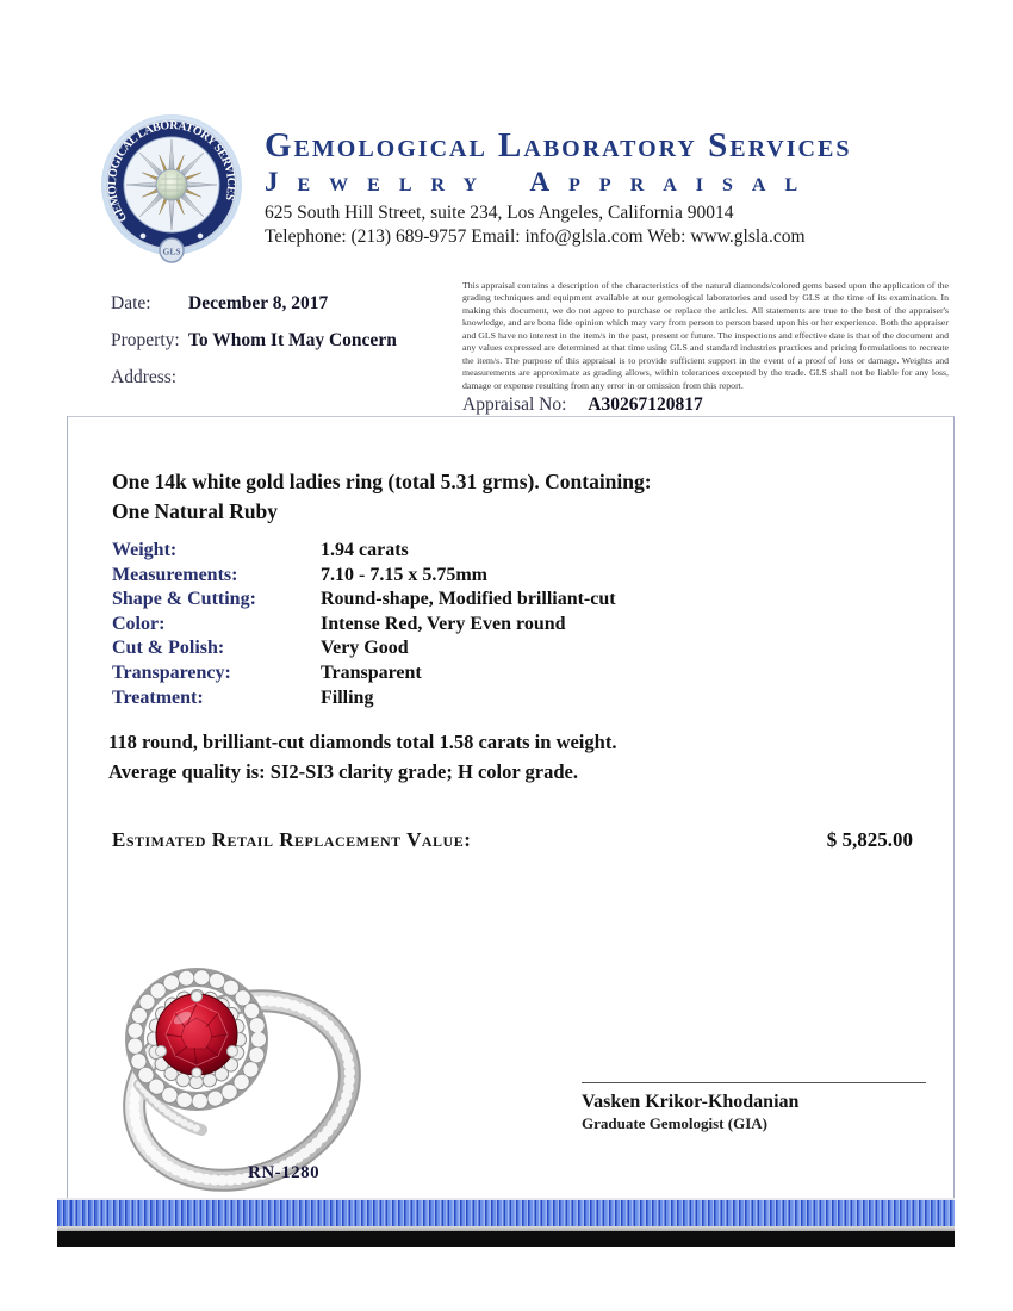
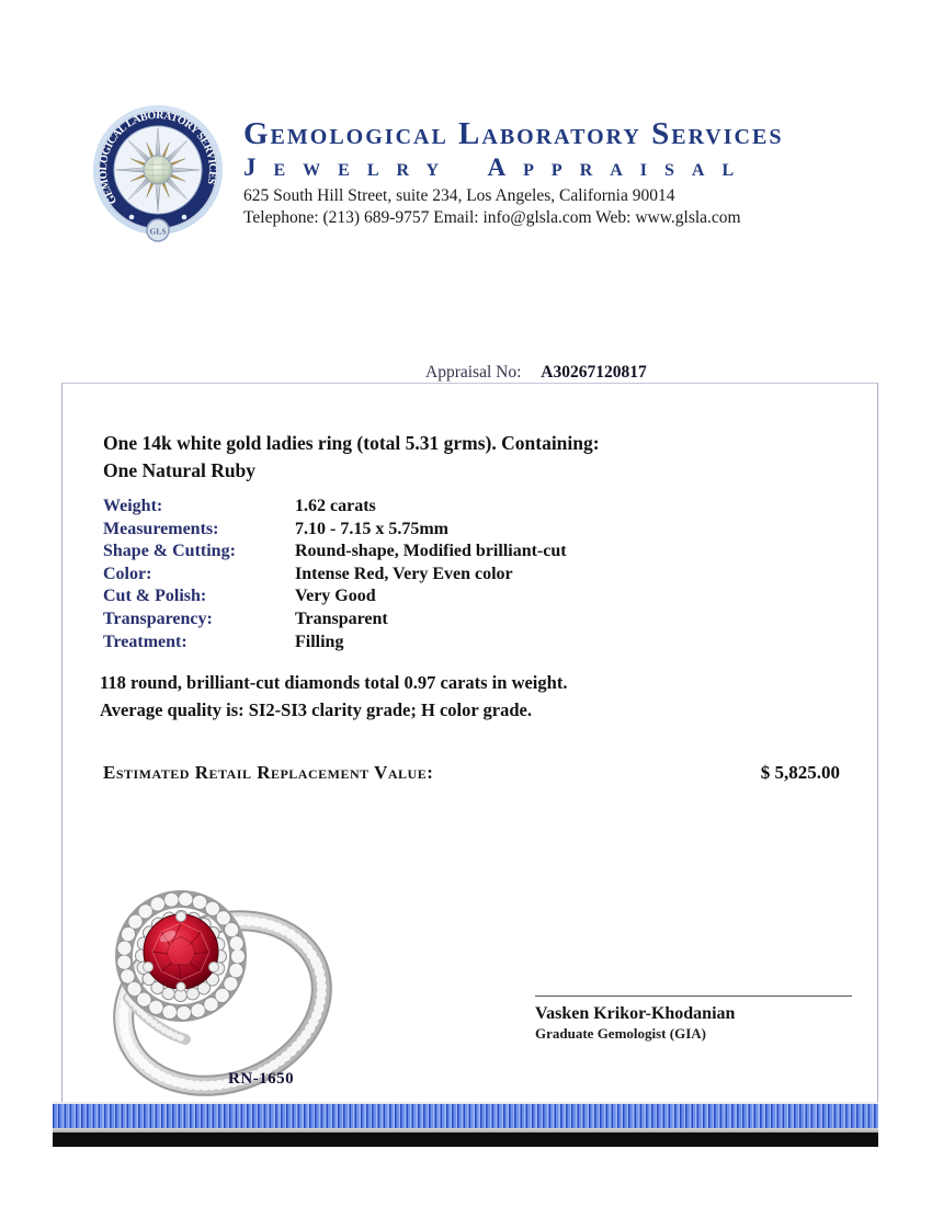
  GLS
  Gemological Laboratory Services
  Jewelry Appraisal
  625 South Hill Street, suite 234, Los Angeles, California 90014
  Telephone: (213) 689-9757 Email: info@glsla.com Web: www.glsla.com
- Date:
- December 8, 2017
- Property:
- To Whom It May Concern
- Address:
- This appraisal contains a description of the characteristics of the natural diamonds/colored gems based upon the application of the grading techniques and equipment available at our gemological laboratories and used by GLS at the time of its examination. In making this document, we do not agree to purchase or replace the articles. All statements are true to the best of the appraiser's knowledge, and are bona fide opinion which may vary from person to person based upon his or her experience. Both the appraiser and GLS have no interest in the item/s in the past, present or future. The inspections and effective date is that of the document and any values expressed are determined at that time using GLS and standard industries practices and pricing formulations to recreate the item/s. The purpose of this appraisal is to provide sufficient support in the event of a proof of loss or damage. Weights and measurements are approximate as grading allows, within tolerances excepted by the trade. GLS shall not be liable for any loss, damage or expense resulting from any error in or omission from this report.
  Appraisal No: A30267120817
  One 14k white gold ladies ring (total 5.31 grms). Containing:
  One Natural Ruby
  Weight:
- 1.94 carats
+ 1.62 carats
  Measurements:
  7.10 - 7.15 x 5.75mm
  Shape & Cutting:
  Round-shape, Modified brilliant-cut
  Color:
- Intense Red, Very Even round
+ Intense Red, Very Even color
  Cut & Polish:
  Very Good
  Transparency:
  Transparent
  Treatment:
  Filling
- 118 round, brilliant-cut diamonds total 1.58 carats in weight.
+ 118 round, brilliant-cut diamonds total 0.97 carats in weight.
  Average quality is: SI2-SI3 clarity grade; H color grade.
  Estimated Retail Replacement Value:
  $ 5,825.00
- RN-1280
+ RN-1650
  Vasken Krikor-Khodanian
  Graduate Gemologist (GIA)
